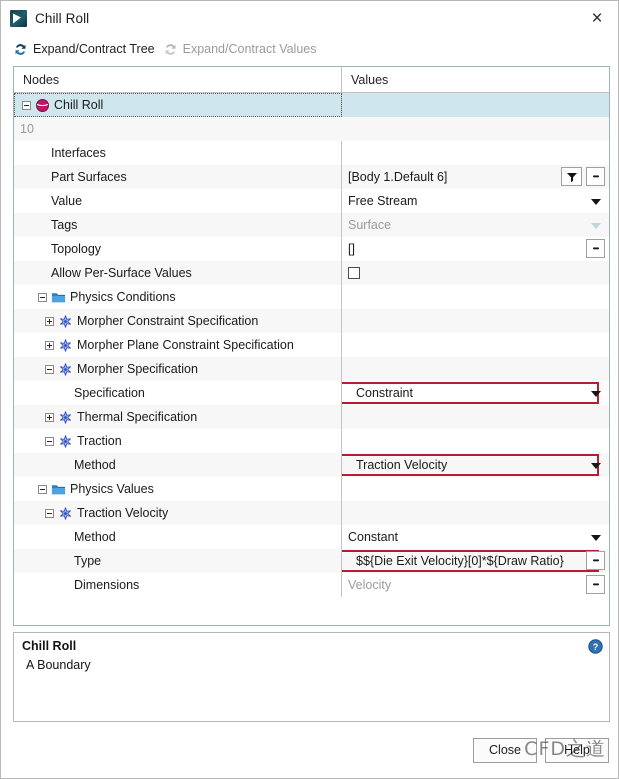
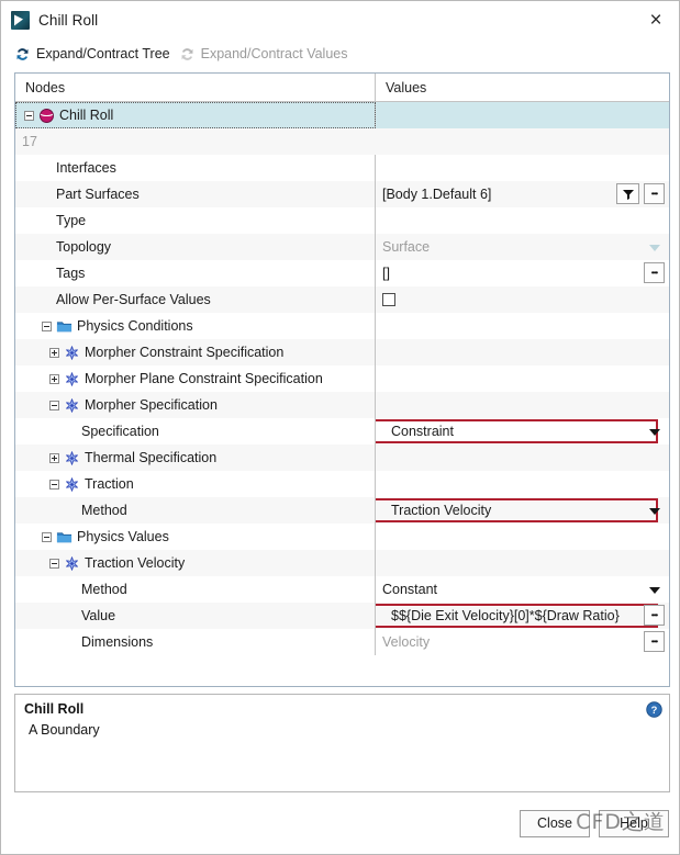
  Chill Roll
  ×
  Expand/Contract Tree
  Expand/Contract Values
  Nodes
  Values
  Chill Roll
- 10
+ 17
  Interfaces
  Part Surfaces
  [Body 1.Default 6]
  •••
- Value
+ Type
- Free Stream
- Tags
+ Topology
  Surface
- Topology
+ Tags
  []
  •••
  Allow Per-Surface Values
  Physics Conditions
  Morpher Constraint Specification
  Morpher Plane Constraint Specification
  Morpher Specification
  Specification
  Constraint
  Thermal Specification
  Traction
  Method
  Traction Velocity
  Physics Values
  Traction Velocity
  Method
  Constant
- Type
+ Value
  $${Die Exit Velocity}[0]*${Draw Ratio}
  •••
  Dimensions
  Velocity
  •••
  Chill Roll
  A Boundary
  ?
  Close
  Help
  CFD之道
